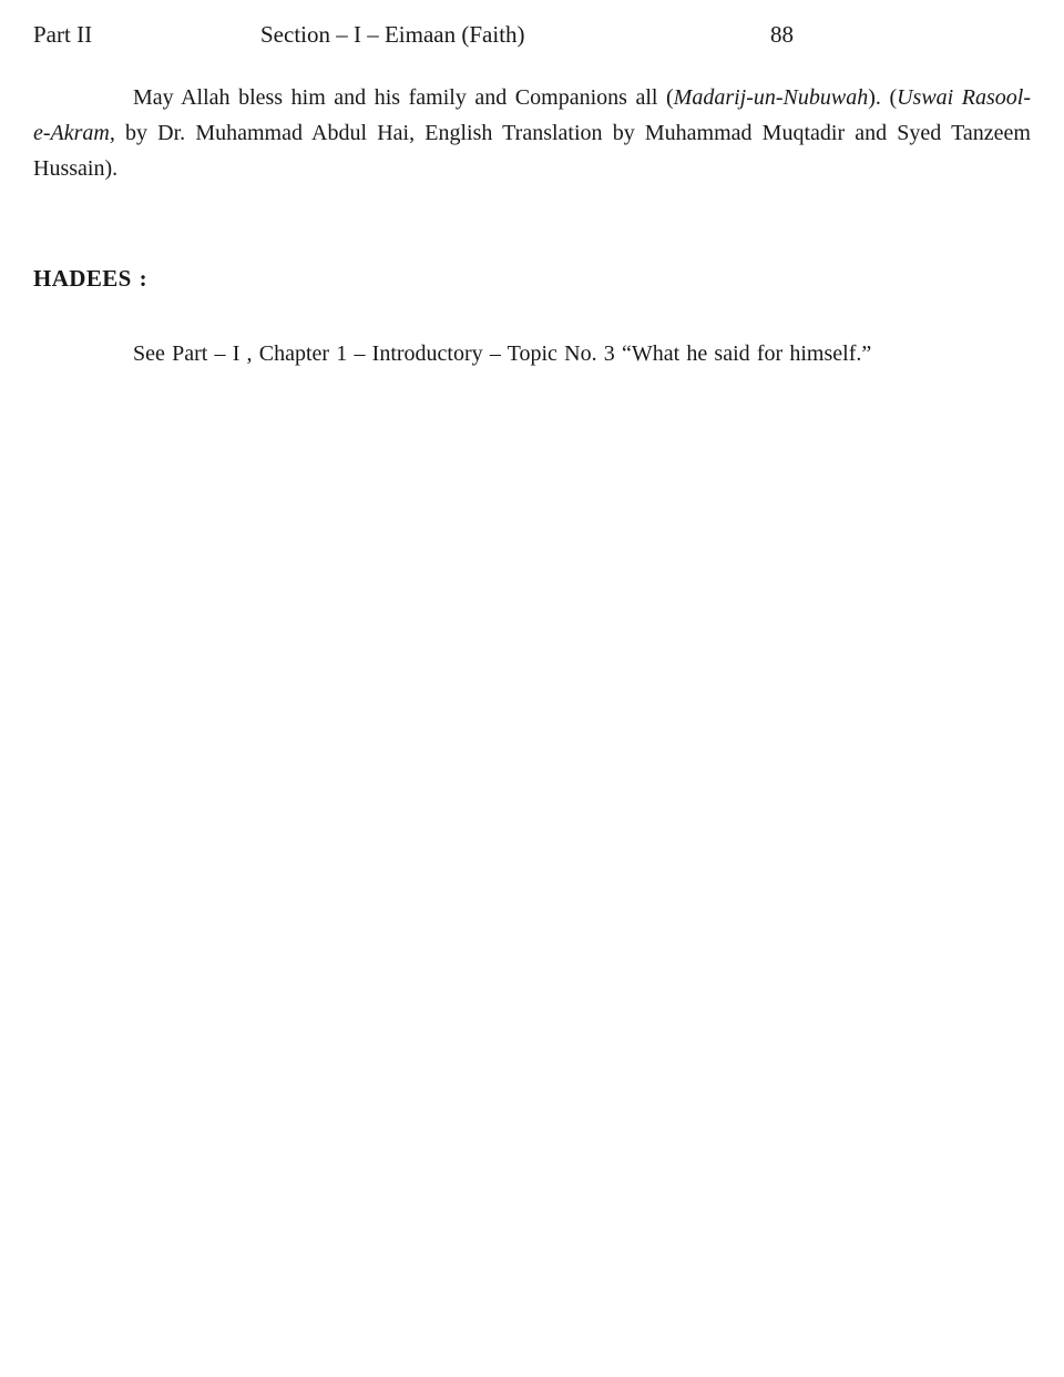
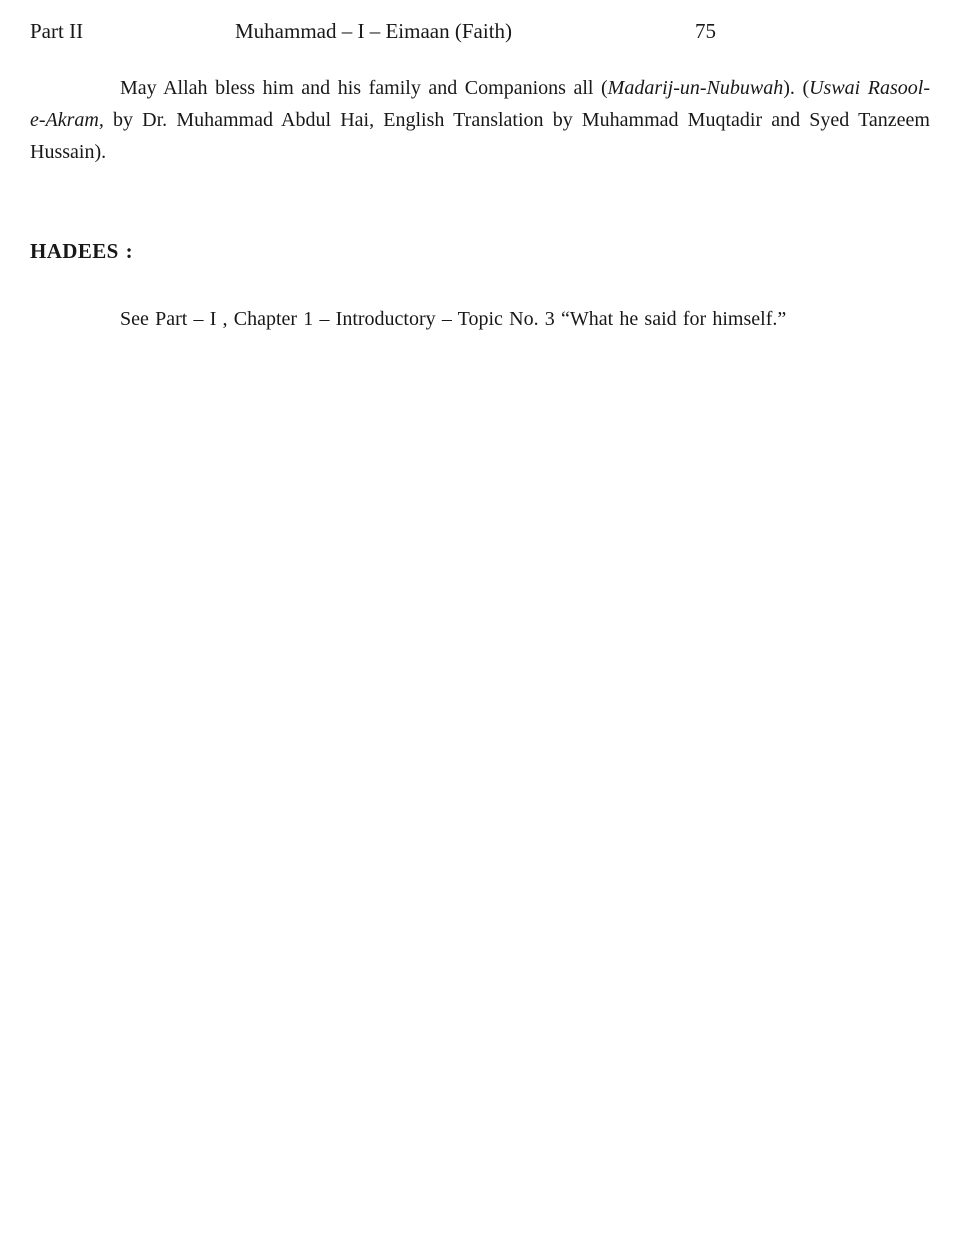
  Part II
- Section – I – Eimaan (Faith)
+ Muhammad – I – Eimaan (Faith)
- 88
+ 75
  May Allah bless him and his family and Companions all (Madarij-un-Nubuwah). (Uswai Rasool- e-Akram, by Dr. Muhammad Abdul Hai, English Translation by Muhammad Muqtadir and Syed Tanzeem Hussain).
  HADEES :
  See Part – I , Chapter 1 – Introductory – Topic No. 3 “What he said for himself.”
